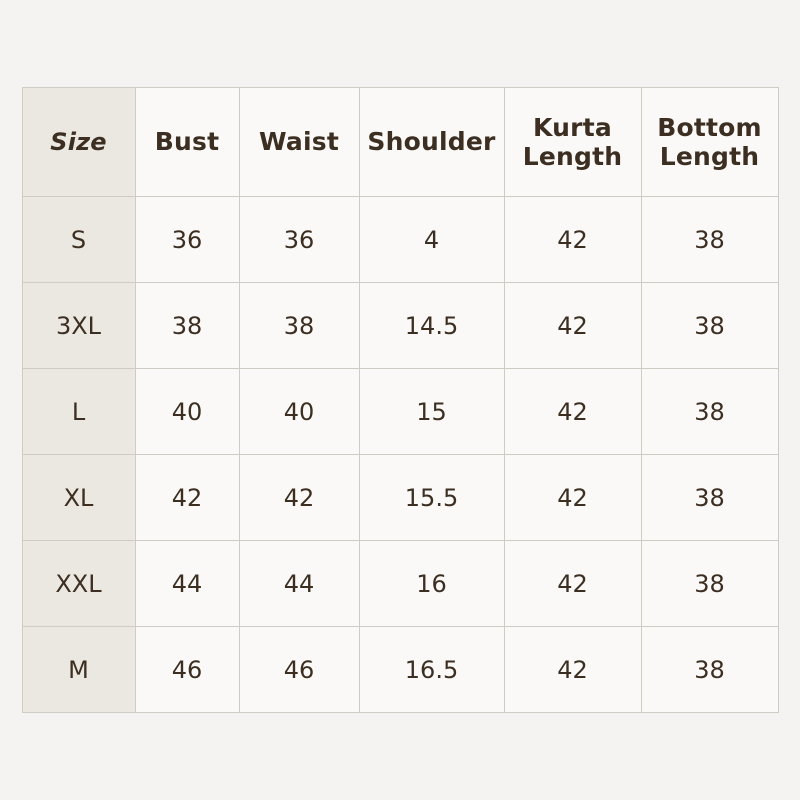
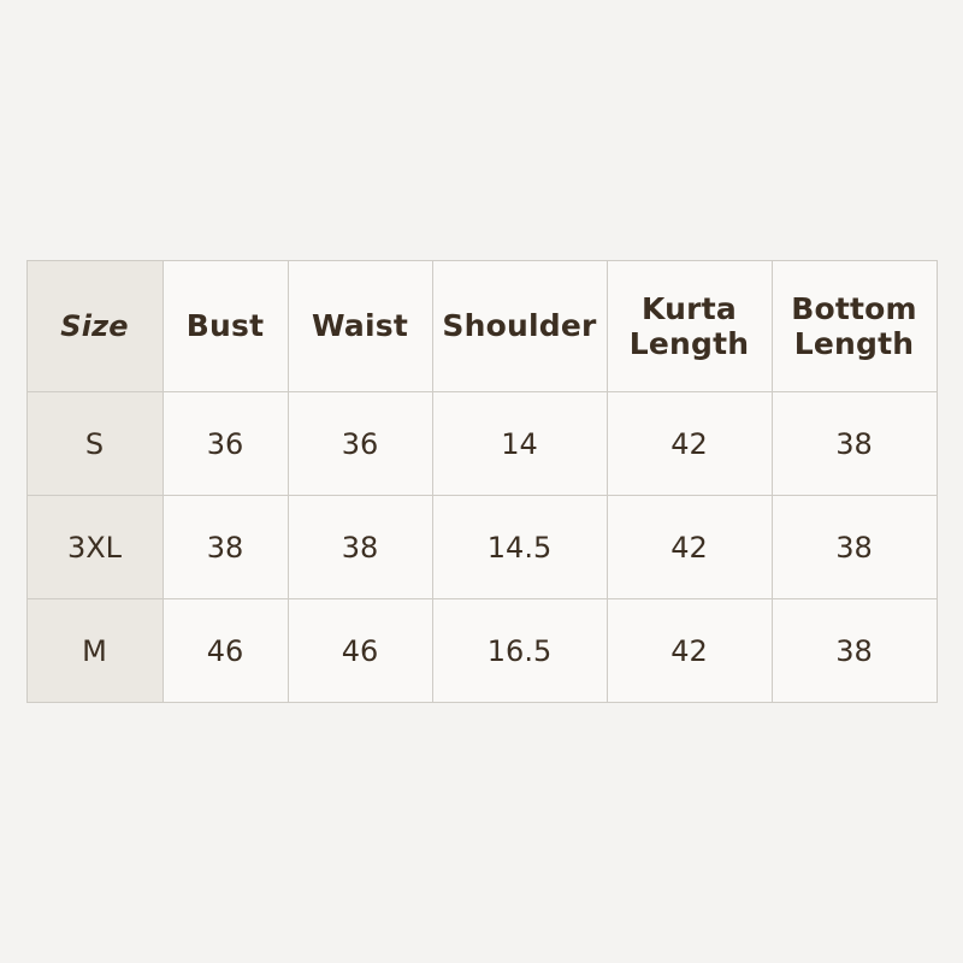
  Size	Bust	Waist	Shoulder	Kurta Length	Bottom Length
- S	36	36	4	42	38
+ S	36	36	14	42	38
  3XL	38	38	14.5	42	38
- L	40	40	15	42	38
- XL	42	42	15.5	42	38
- XXL	44	44	16	42	38
  M	46	46	16.5	42	38
